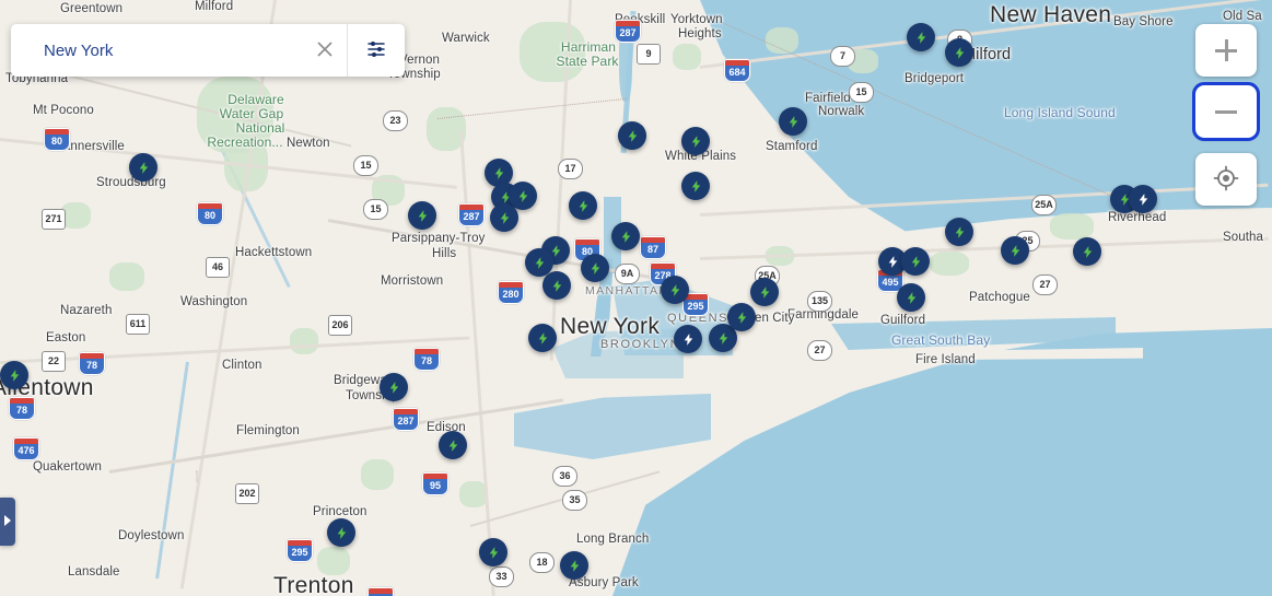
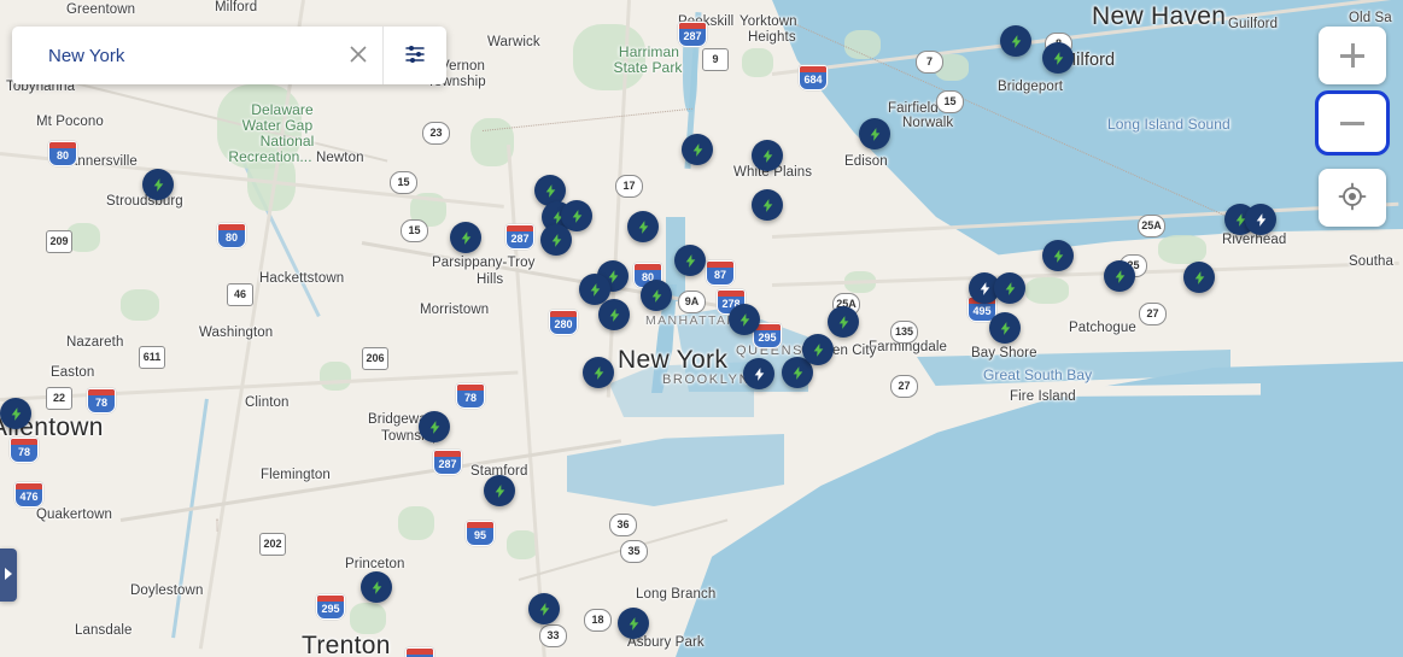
  Greentown
  Milford
  Tobyhanna
  Mt Pocono
  nnersville
  Stroudsburg
  Newton
  Hackettstown
  Washington
  Nazareth
  Easton
  Clinton
  Quakertown
  Doylestown
  Lansdale
  Trenton
  Princeton
  Flemington
- Edison
+ Stamford
  Morristown
  Parsippany-Troy
  Hills
  Warwick
  ernon
  wnship
  Yorktown
  Heights
  White Plains
- Stamford
+ Edison
  Norwalk
  Fairfield
  Bridgeport
  New Haven
- Bay Shore
+ Guilford
  Old Sa
  ilford
  Long Island Sound
  Riverhead
  Southa
  Patchogue
- Guilford
+ Bay Shore
  Great South Bay
  Fire Island
  Farmingdale
  QUEENS
  MANHATTA
  New York
  BROOKLY
  Long Branch
  Asbury Park
  Delaware
  Water Gap
  National
  Recreation...
  Harriman
  State Park
  80
  80
- 271
+ 209
  46
  611
  22
  78
  78
  78
  476
  206
  202
  295
  95
  33
  18
  35
  36
  287
  287
  280
  23
  15
  15
  17
  287
  9
  684
  7
  15
  80
  87
  9A
  295
  495
  25A
  25A
  135
  27
  27
  New York
